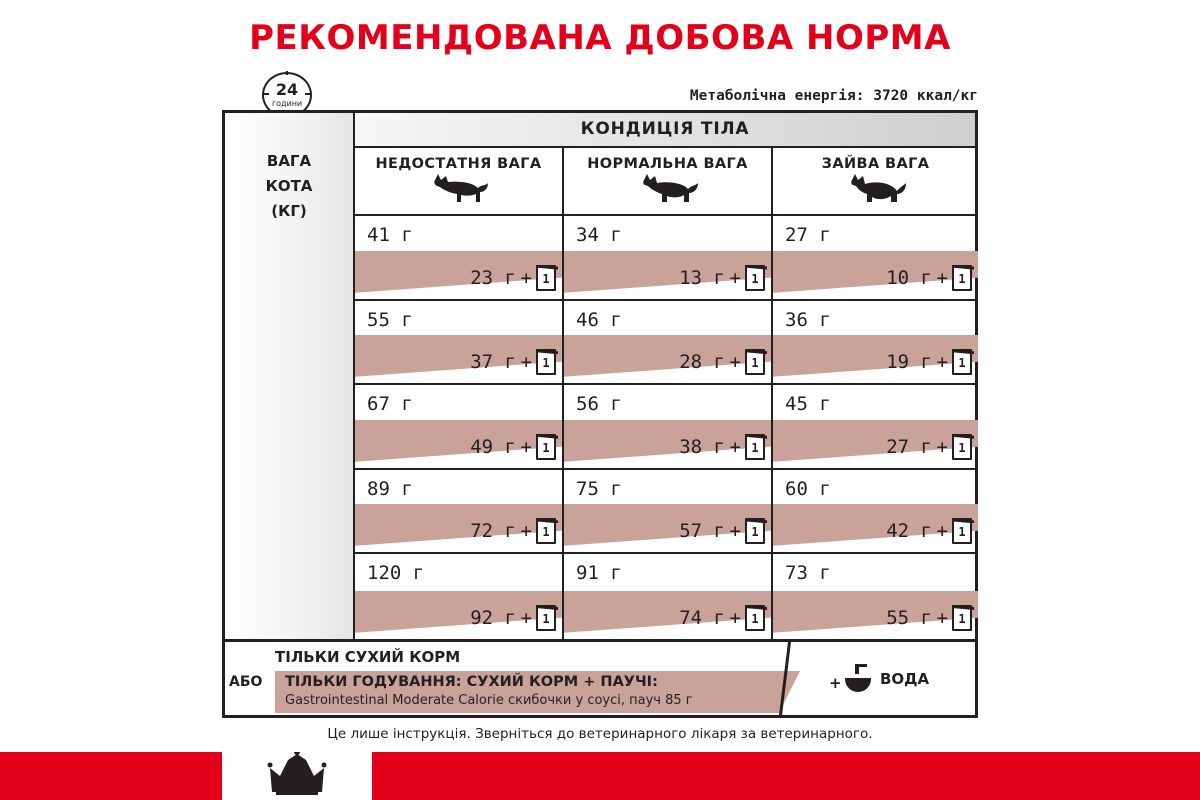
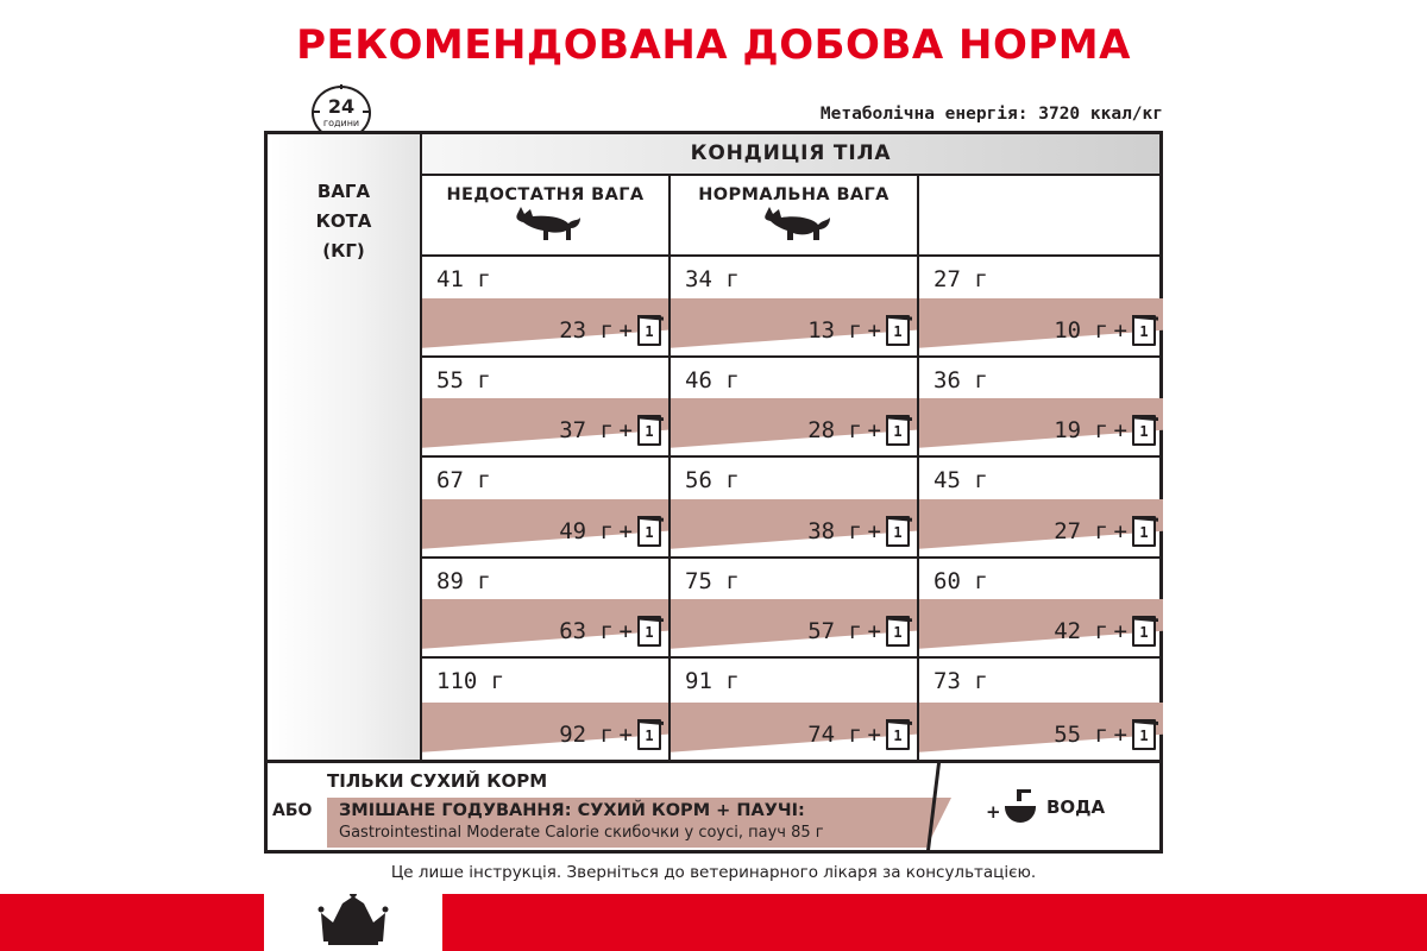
  РЕКОМЕНДОВАНА ДОБОВА НОРМА
  Метаболічна енергія: 3720 ккал/кг
  24
  години
  КОНДИЦІЯ ТІЛА
  ВАГА
  КОТА
  (КГ)
  НЕДОСТАТНЯ ВАГА
  НОРМАЛЬНА ВАГА
- ЗАЙВА ВАГА
  41 г
  23 г
  +
  1
  34 г
  13 г
  +
  1
  27 г
  10 г
  +
  1
  55 г
  37 г
  +
  1
  46 г
  28 г
  +
  1
  36 г
  19 г
  +
  1
  67 г
  49 г
  +
  1
  56 г
  38 г
  +
  1
  45 г
  27 г
  +
  1
  89 г
- 72 г
+ 63 г
  +
  1
  75 г
  57 г
  +
  1
  60 г
  42 г
  +
  1
- 120 г
+ 110 г
  92 г
  +
  1
  91 г
  74 г
  +
  1
  73 г
  55 г
  +
  1
  ТІЛЬКИ СУХИЙ КОРМ
  АБО
- ТІЛЬКИ ГОДУВАННЯ: СУХИЙ КОРМ + ПАУЧІ:
+ ЗМІШАНЕ ГОДУВАННЯ: СУХИЙ КОРМ + ПАУЧІ:
  Gastrointestinal Moderate Calorie скибочки у соусі, пауч 85 г
  +
  ВОДА
- Це лише інструкція. Зверніться до ветеринарного лікаря за ветеринарного.
+ Це лише інструкція. Зверніться до ветеринарного лікаря за консультацією.
